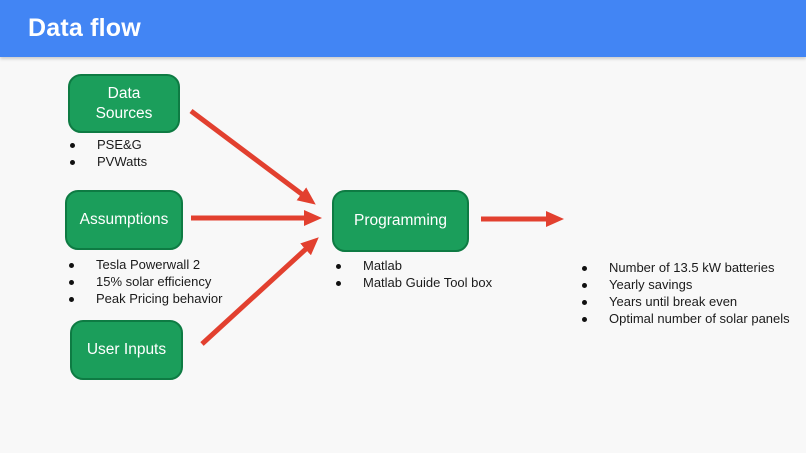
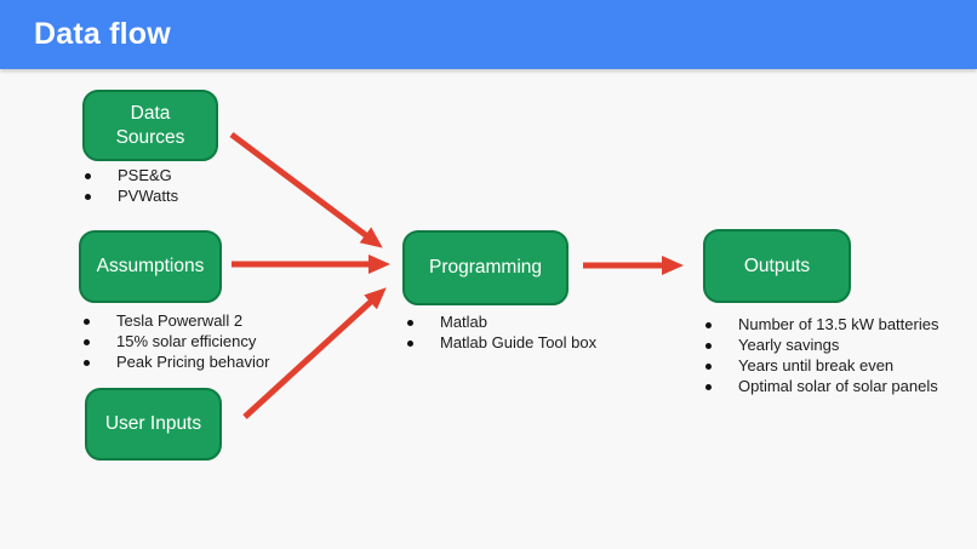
  Data flow
  Data Sources
  PSE&G
  PVWatts
  Assumptions
  Tesla Powerwall 2
  15% solar efficiency
  Peak Pricing behavior
  User Inputs
  Programming
  Matlab
  Matlab Guide Tool box
+ Outputs
  Number of 13.5 kW batteries
  Yearly savings
  Years until break even
- Optimal number of solar panels
+ Optimal solar of solar panels
